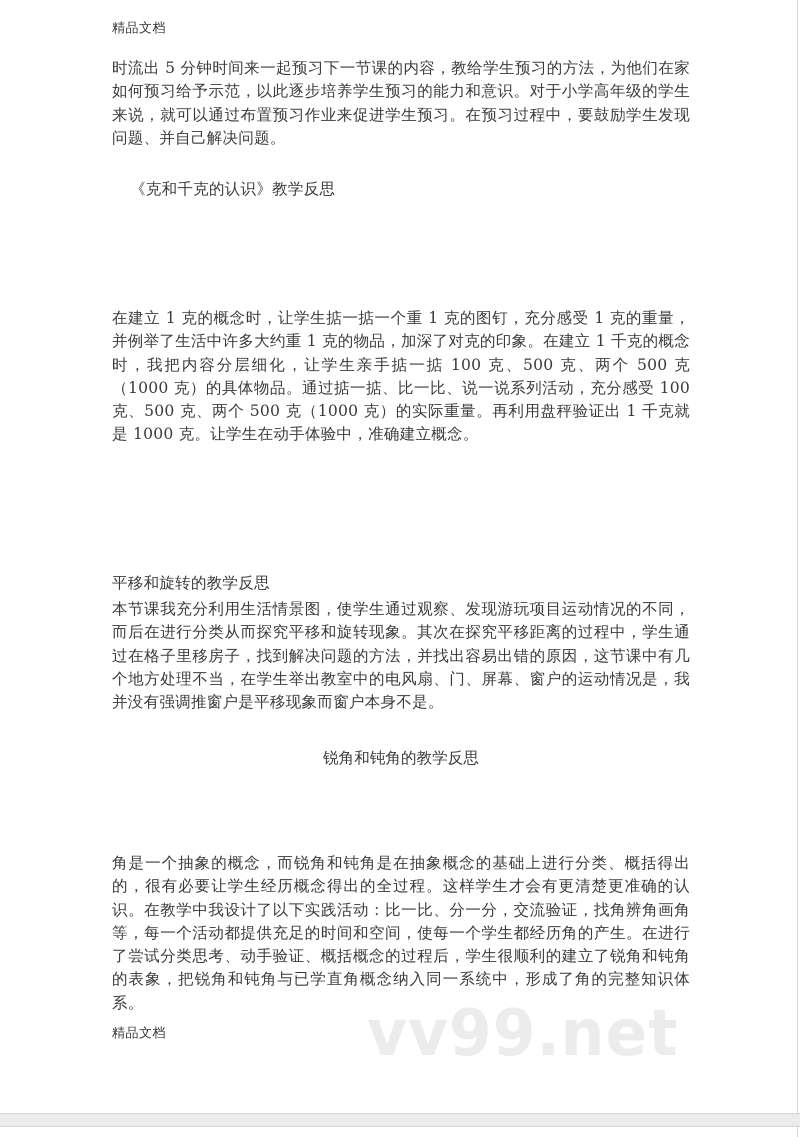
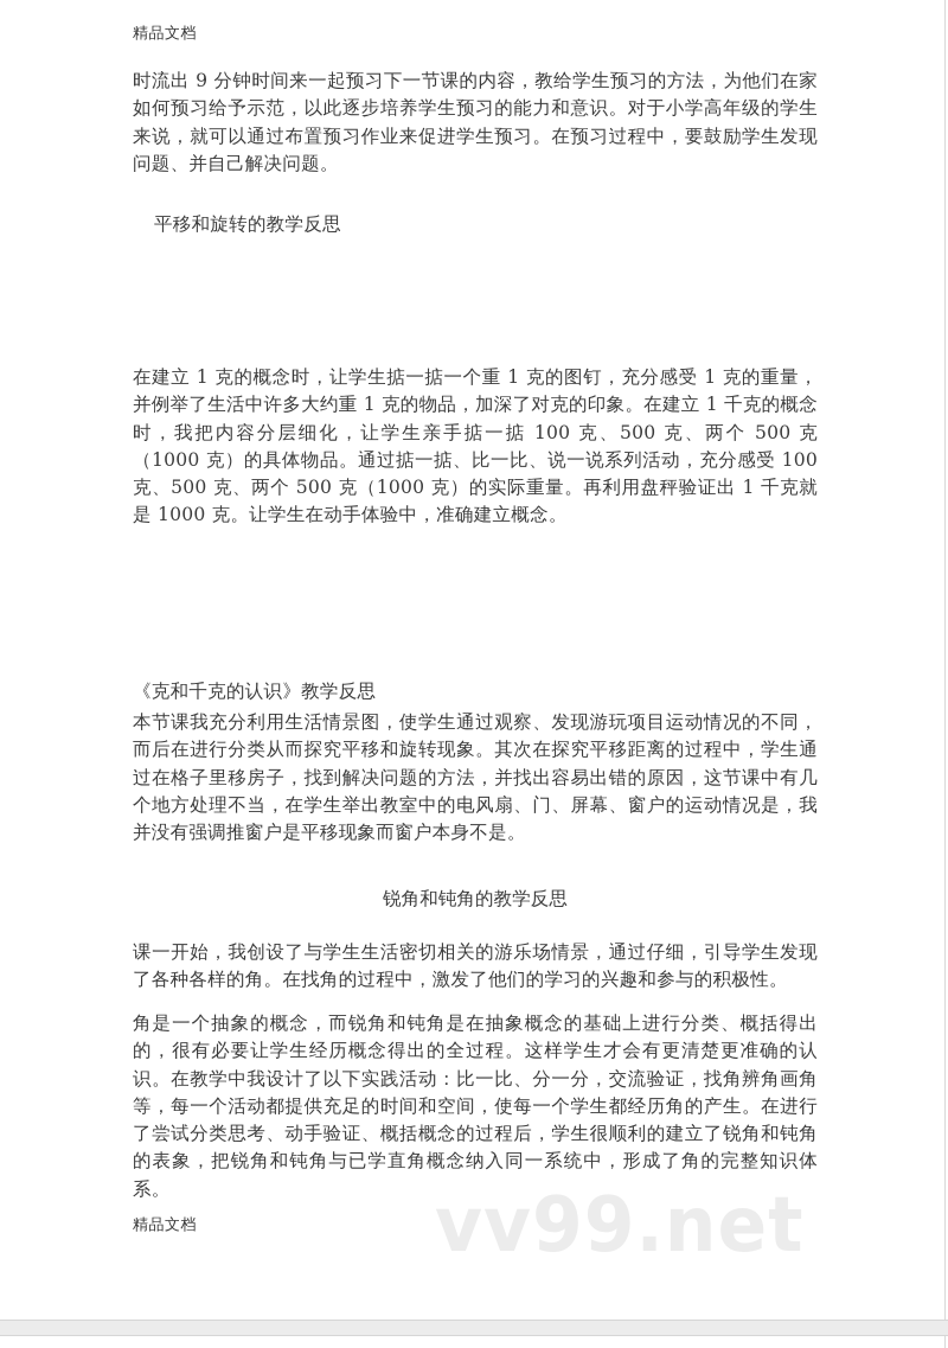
  精品文档
- 时流出 5 分钟时间来一起预习下一节课的内容，教给学生预习的方法，为他们在家如何预习给予示范，以此逐步培养学生预习的能力和意识。对于小学高年级的学生来说，就可以通过布置预习作业来促进学生预习。在预习过程中，要鼓励学生发现问题、并自己解决问题。
+ 时流出 9 分钟时间来一起预习下一节课的内容，教给学生预习的方法，为他们在家如何预习给予示范，以此逐步培养学生预习的能力和意识。对于小学高年级的学生来说，就可以通过布置预习作业来促进学生预习。在预习过程中，要鼓励学生发现问题、并自己解决问题。
- 《克和千克的认识》教学反思
+ 平移和旋转的教学反思
  在建立 1 克的概念时，让学生掂一掂一个重 1 克的图钉，充分感受 1 克的重量，并例举了生活中许多大约重 1 克的物品，加深了对克的印象。在建立 1 千克的概念时，我把内容分层细化，让学生亲手掂一掂 100 克、500 克、两个 500 克（1000 克）的具体物品。通过掂一掂、比一比、说一说系列活动，充分感受 100 克、500 克、两个 500 克（1000 克）的实际重量。再利用盘秤验证出 1 千克就是 1000 克。让学生在动手体验中，准确建立概念。
- 平移和旋转的教学反思
+ 《克和千克的认识》教学反思
  本节课我充分利用生活情景图，使学生通过观察、发现游玩项目运动情况的不同，而后在进行分类从而探究平移和旋转现象。其次在探究平移距离的过程中，学生通过在格子里移房子，找到解决问题的方法，并找出容易出错的原因，这节课中有几个地方处理不当，在学生举出教室中的电风扇、门、屏幕、窗户的运动情况是，我并没有强调推窗户是平移现象而窗户本身不是。
  锐角和钝角的教学反思
+ 课一开始，我创设了与学生生活密切相关的游乐场情景，通过仔细，引导学生发现了各种各样的角。在找角的过程中，激发了他们的学习的兴趣和参与的积极性。
  角是一个抽象的概念，而锐角和钝角是在抽象概念的基础上进行分类、概括得出的，很有必要让学生经历概念得出的全过程。这样学生才会有更清楚更准确的认识。在教学中我设计了以下实践活动：比一比、分一分，交流验证，找角辨角画角等，每一个活动都提供充足的时间和空间，使每一个学生都经历角的产生。在进行了尝试分类思考、动手验证、概括概念的过程后，学生很顺利的建立了锐角和钝角的表象，把锐角和钝角与已学直角概念纳入同一系统中，形成了角的完整知识体系。
  精品文档
